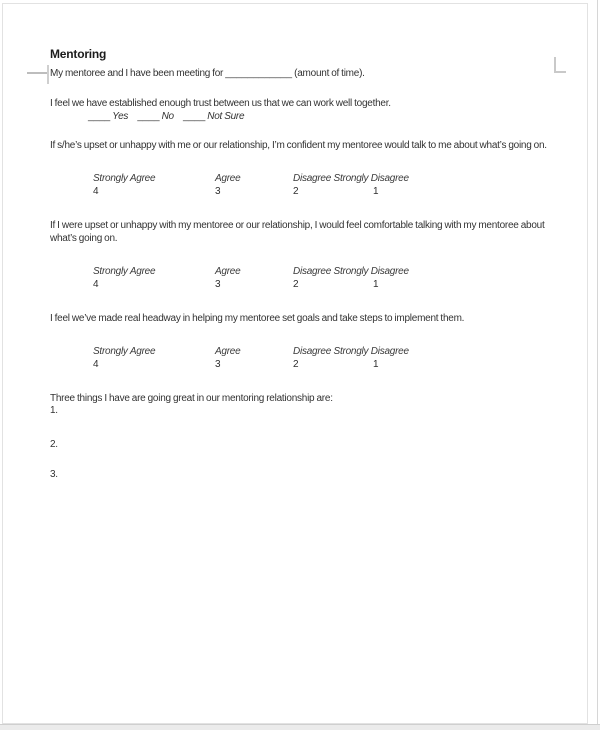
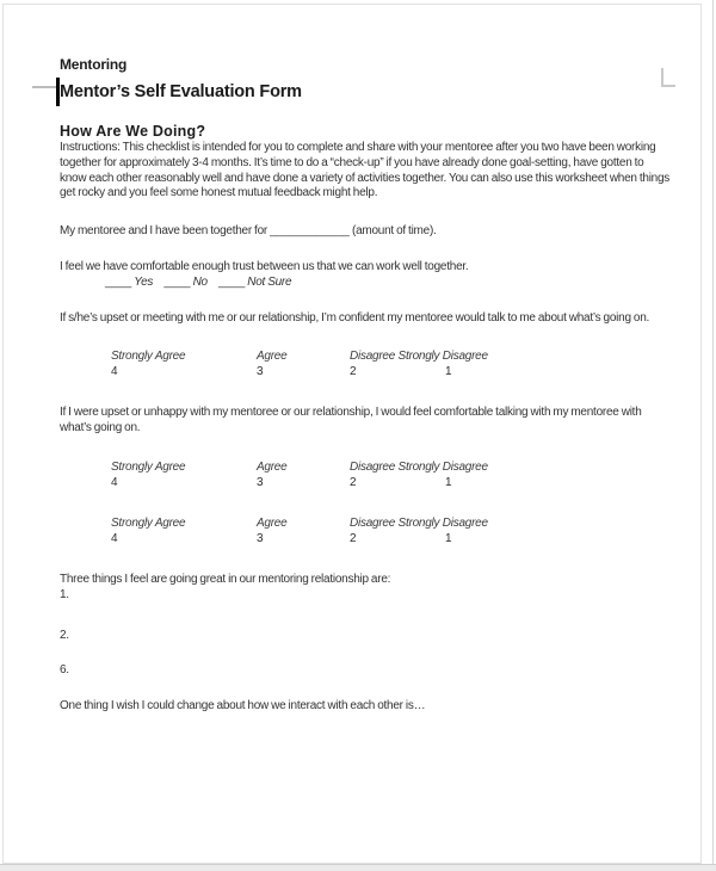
  Mentoring
+ Mentor’s Self Evaluation Form
+ How Are We Doing?
+ Instructions: This checklist is intended for you to complete and share with your mentoree after you two have been working together for approximately 3-4 months. It’s time to do a “check-up” if you have already done goal-setting, have gotten to know each other reasonably well and have done a variety of activities together. You can also use this worksheet when things get rocky and you feel some honest mutual feedback might help.
- My mentoree and I have been meeting for ____________ (amount of time).
+ My mentoree and I have been together for ____________ (amount of time).
- I feel we have established enough trust between us that we can work well together.
+ I feel we have comfortable enough trust between us that we can work well together.
  ____ Yes ____ No ____ Not Sure
- If s/he’s upset or unhappy with me or our relationship, I’m confident my mentoree would talk to me about what’s going on.
+ If s/he’s upset or meeting with me or our relationship, I’m confident my mentoree would talk to me about what’s going on.
  Strongly Agree
  Agree
  Disagree Strongly Disagree
  4
  3
  2
  1
- If I were upset or unhappy with my mentoree or our relationship, I would feel comfortable talking with my mentoree about what’s going on.
+ If I were upset or unhappy with my mentoree or our relationship, I would feel comfortable talking with my mentoree with what’s going on.
  Strongly Agree
  Agree
  Disagree Strongly Disagree
  4
  3
  2
  1
- I feel we’ve made real headway in helping my mentoree set goals and take steps to implement them.
  Strongly Agree
  Agree
  Disagree Strongly Disagree
  4
  3
  2
  1
- Three things I have are going great in our mentoring relationship are:
+ Three things I feel are going great in our mentoring relationship are:
  1.
  2.
- 3.
+ 6.
+ One thing I wish I could change about how we interact with each other is…
